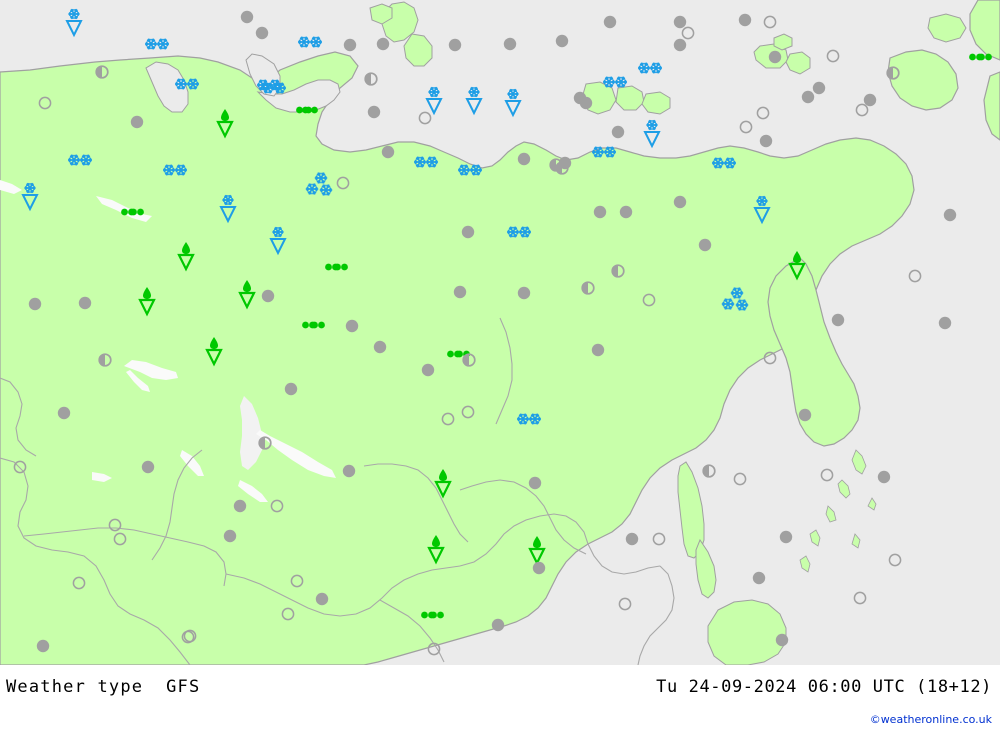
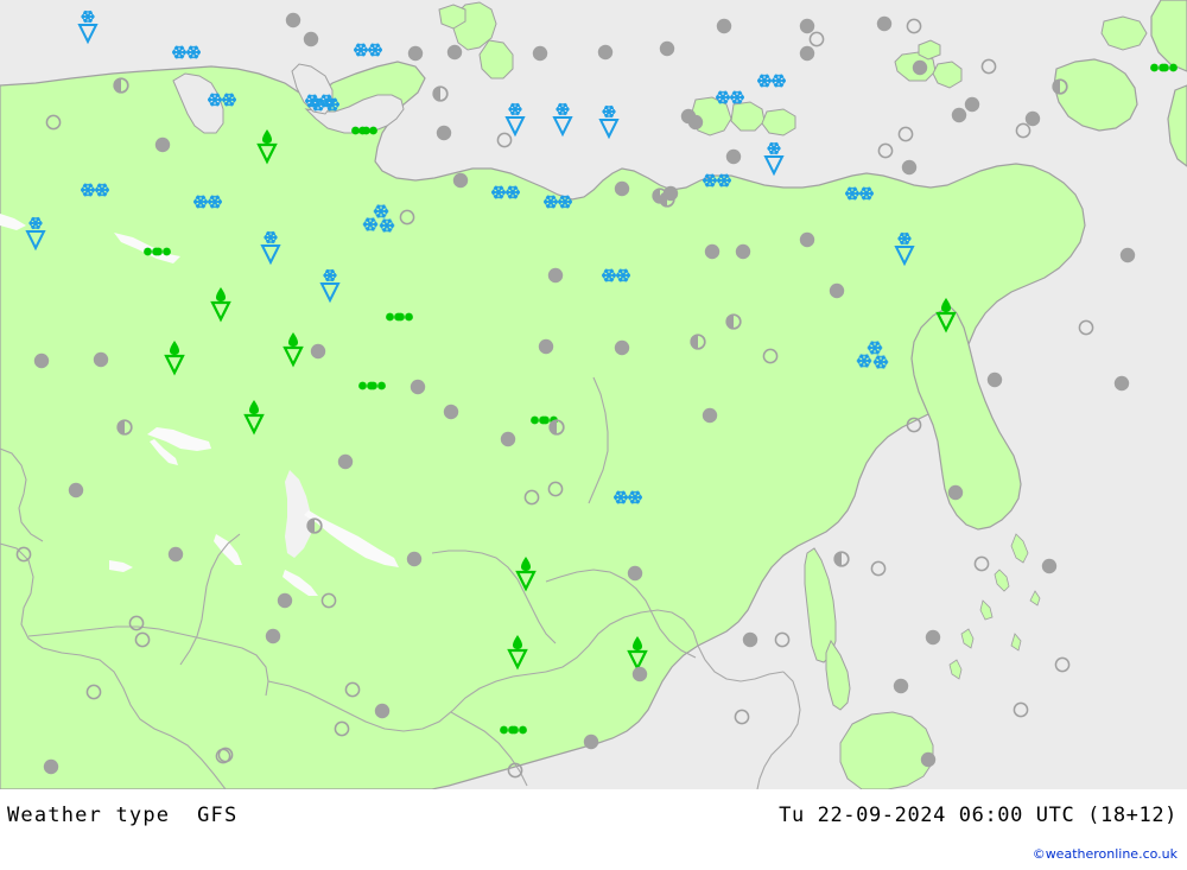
  Weather type GFS
- Tu 24-09-2024 06:00 UTC (18+12)
+ Tu 22-09-2024 06:00 UTC (18+12)
  ©weatheronline.co.uk
